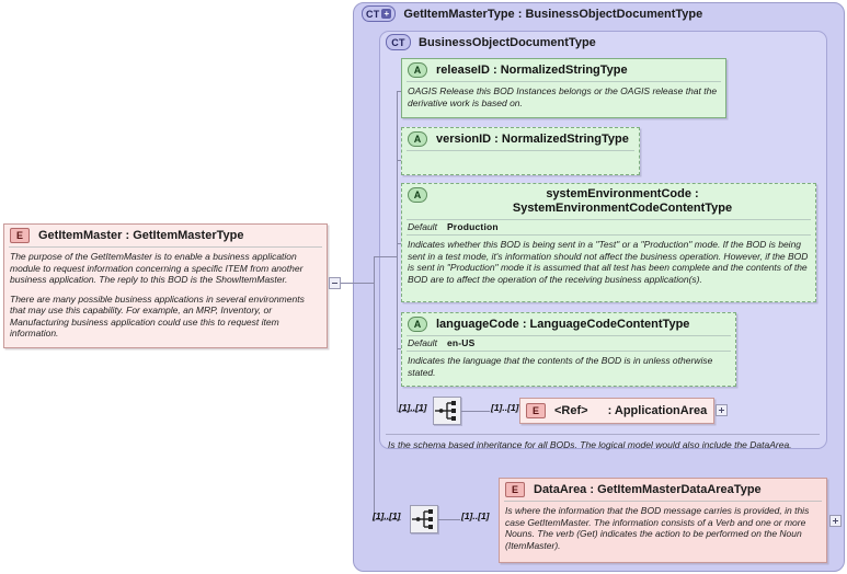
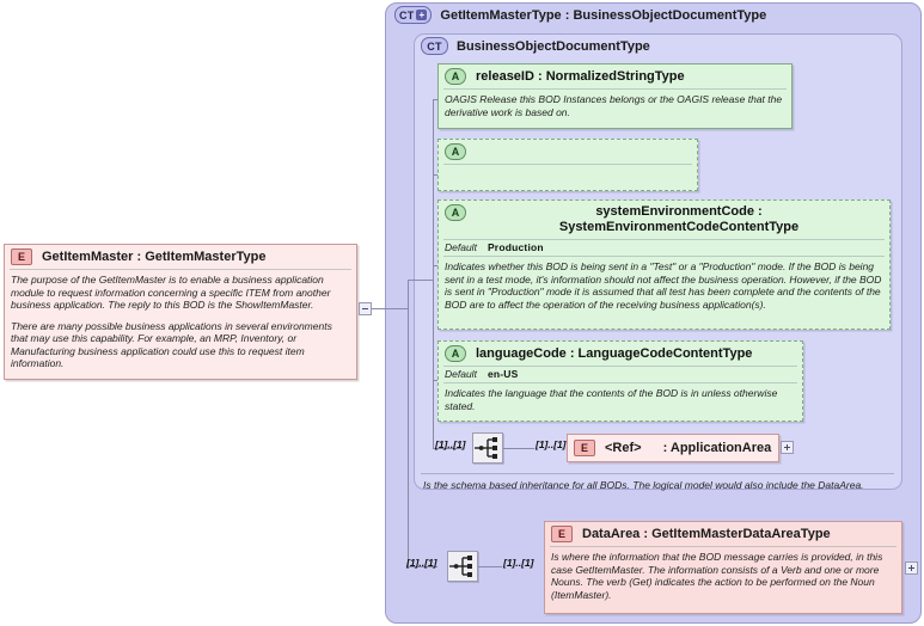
  CT
  +
  GetItemMasterType : BusinessObjectDocumentType
  CT
  BusinessObjectDocumentType
  A
  releaseID : NormalizedStringType
  OAGIS Release this BOD Instances belongs or the OAGIS release that the derivative work is based on.
  A
- versionID : NormalizedStringType
  A
  systemEnvironmentCode : SystemEnvironmentCodeContentType
  Default
  Production
  Indicates whether this BOD is being sent in a "Test" or a "Production" mode. If the BOD is being sent in a test mode, it's information should not affect the business operation. However, if the BOD is sent in "Production" mode it is assumed that all test has been complete and the contents of the BOD are to affect the operation of the receiving business application(s).
  A
  languageCode : LanguageCodeContentType
  Default
  en-US
  Indicates the language that the contents of the BOD is in unless otherwise stated.
  [1]..[1]
  [1]..[1]
  E
  <Ref>
  : ApplicationArea
  Is the schema based inheritance for all BODs. The logical model would also include the DataArea.
  [1]..[1]
  [1]..[1]
  E
  DataArea : GetItemMasterDataAreaType
  Is where the information that the BOD message carries is provided, in this case GetItemMaster. The information consists of a Verb and one or more Nouns. The verb (Get) indicates the action to be performed on the Noun (ItemMaster).
  E
  GetItemMaster : GetItemMasterType
  The purpose of the GetItemMaster is to enable a business application module to request information concerning a specific ITEM from another business application. The reply to this BOD is the ShowItemMaster.
  There are many possible business applications in several environments that may use this capability. For example, an MRP, Inventory, or Manufacturing business application could use this to request item information.
